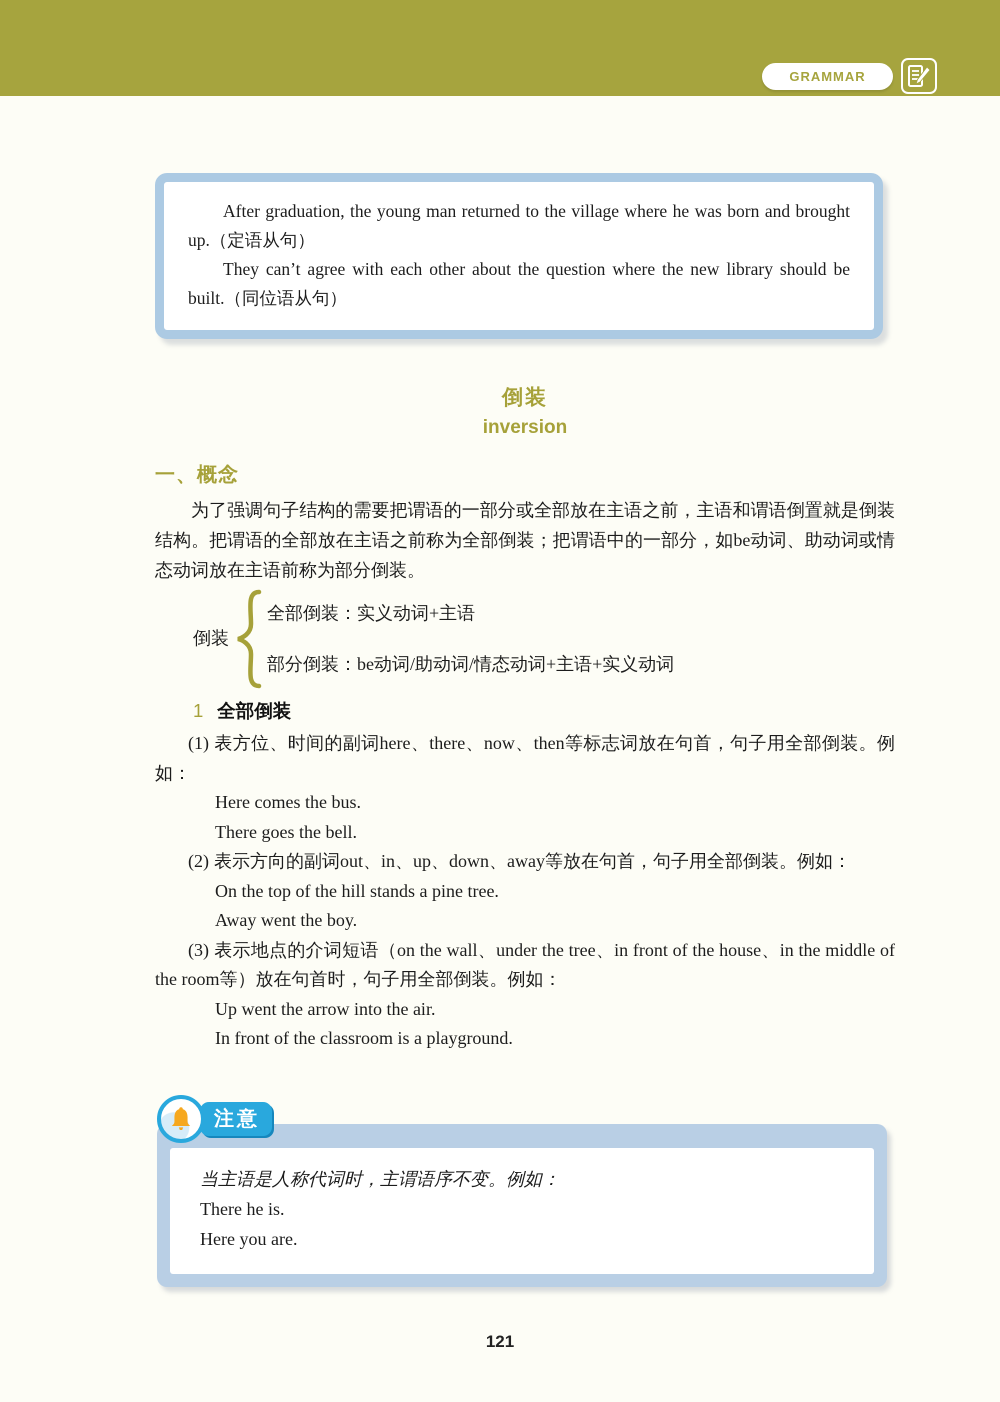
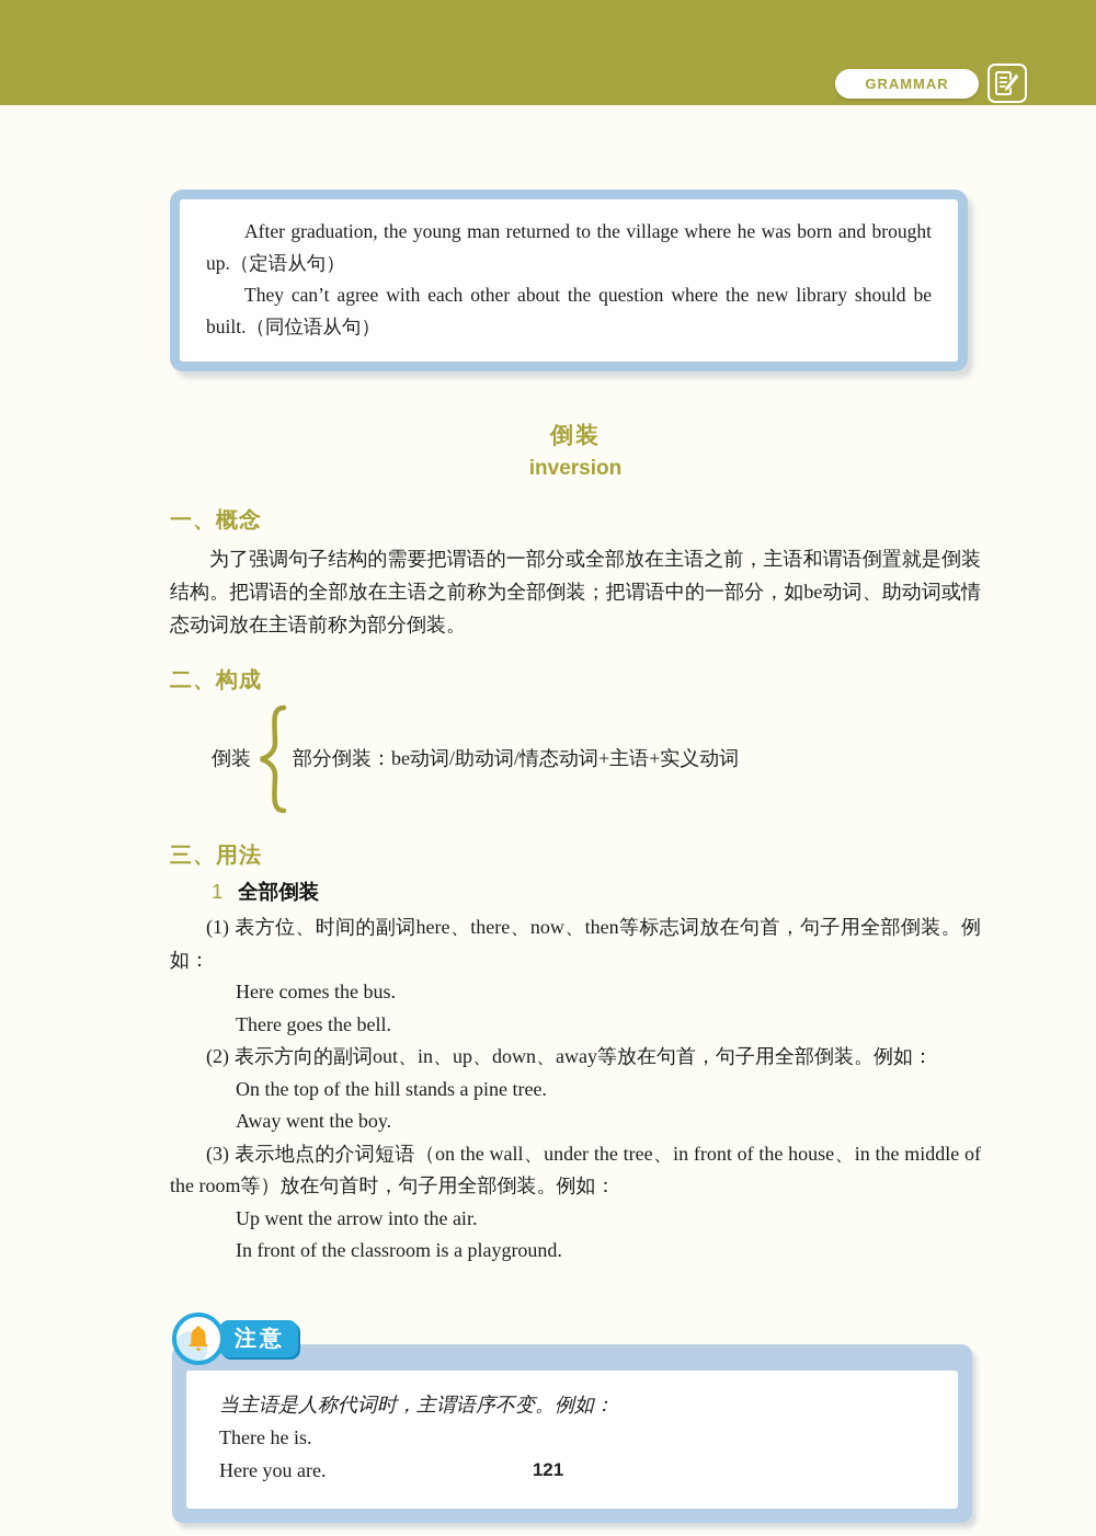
  GRAMMAR
  After graduation, the young man returned to the village where he was born and brought up.（定语从句）
  They can’t agree with each other about the question where the new library should be built.（同位语从句）
  倒装
  inversion
  一、概念
  为了强调句子结构的需要把谓语的一部分或全部放在主语之前，主语和谓语倒置就是倒装结构。把谓语的全部放在主语之前称为全部倒装；把谓语中的一部分，如be动词、助动词或情态动词放在主语前称为部分倒装。
+ 二、构成
  倒装
- 全部倒装：实义动词+主语
  部分倒装：be动词/助动词/情态动词+主语+实义动词
+ 三、用法
  1 全部倒装
  (1) 表方位、时间的副词here、there、now、then等标志词放在句首，句子用全部倒装。例如：
  Here comes the bus.
  There goes the bell.
  (2) 表示方向的副词out、in、up、down、away等放在句首，句子用全部倒装。例如：
  On the top of the hill stands a pine tree.
  Away went the boy.
  (3) 表示地点的介词短语（on the wall、under the tree、in front of the house、in the middle of the room等）放在句首时，句子用全部倒装。例如：
  Up went the arrow into the air.
  In front of the classroom is a playground.
  注意
  当主语是人称代词时，主谓语序不变。例如：
  There he is.
  Here you are.
  121
